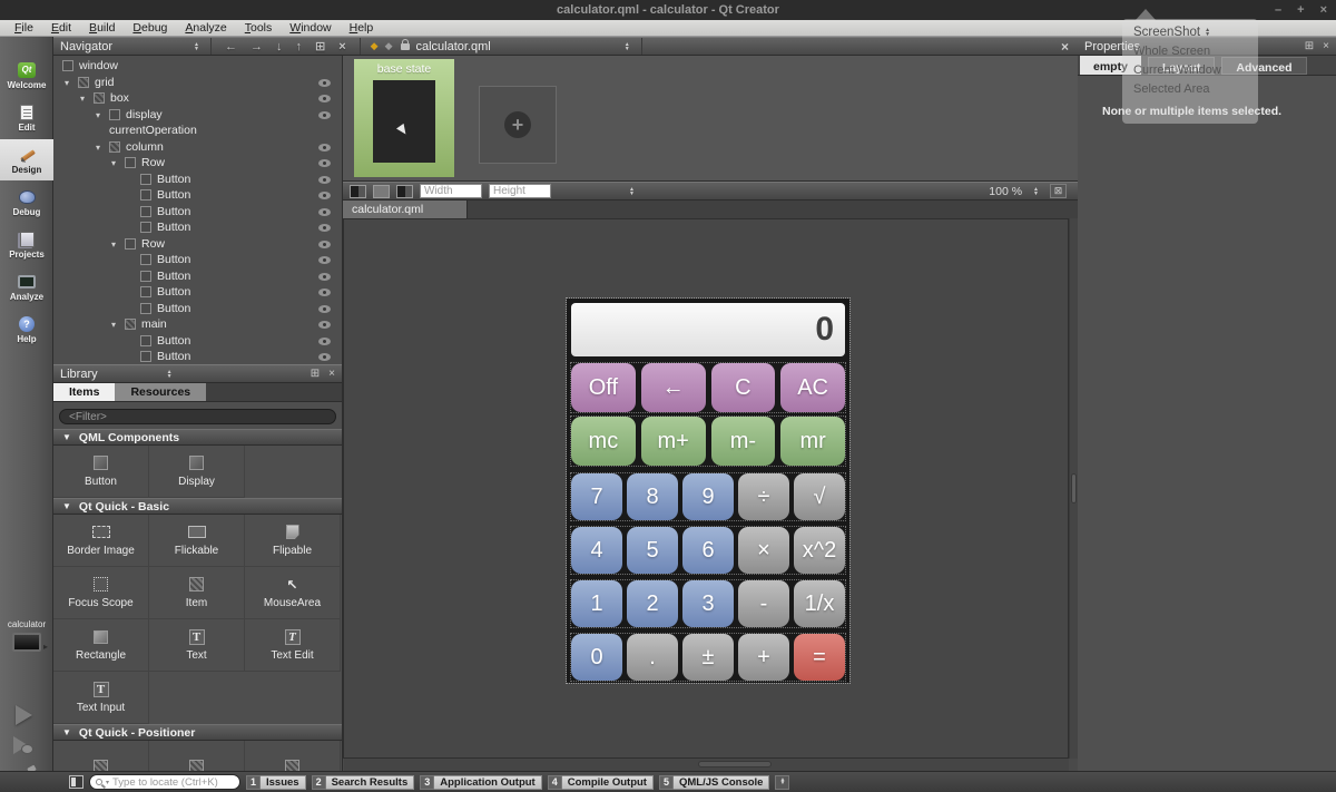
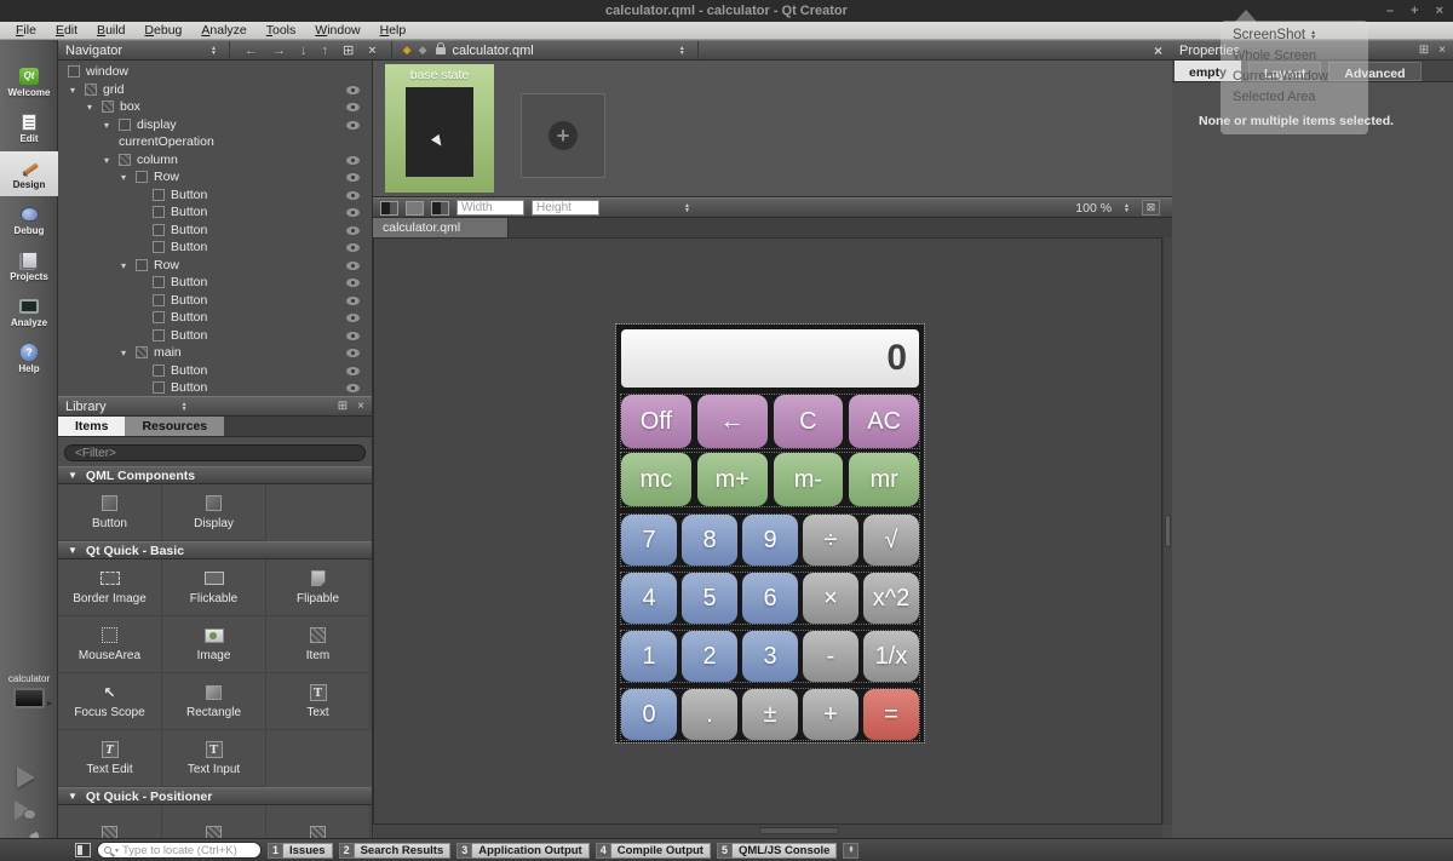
  calculator.qml - calculator - Qt Creator
  –
  +
  ×
  File
  Edit
  Build
  Debug
  Analyze
  Tools
  Window
  Help
  Qt
  Welcome
  Edit
  Design
  Debug
  Projects
  Analyze
  ?
  Help
  calculator
  Navigator
  ←
  →
  ↓
  ↑
  ⊞
  ×
  ◆
  ◆
  calculator.qml
  ×
  window
  ▾
  grid
  ▾
  box
  ▾
  display
  currentOperation
  ▾
  column
  ▾
  Row
  Button
  Button
  Button
  Button
  ▾
  Row
  Button
  Button
  Button
  Button
  ▾
  main
  Button
  Button
  Library
  ⊞
  ×
  Items
  Resources
  <Filter>
  ▼
  QML Components
  Button
  Display
  ▼
  Qt Quick - Basic
  Border Image
  Flickable
  Flipable
- Focus Scope
+ MouseArea
+ Image
  Item
  ↖
- MouseArea
+ Focus Scope
  Rectangle
  T
  Text
  T
  Text Edit
  T
  Text Input
  ▼
  Qt Quick - Positioner
  base state
  +
  Width
  Height
  100 %
  ⊠
  calculator.qml
  0
  Off
  ←
  C
  AC
  mc
  m+
  m-
  mr
  7
  8
  9
  ÷
  √
  4
  5
  6
  ×
  x^2
  1
  2
  3
  -
  1/x
  0
  .
  ±
  +
  =
  Properties
  ⊞
  ×
  empty
  Layout
  Advanced
  None or multiple items selected.
  ScreenShot
  Whole Screen
  Current Window
  Selected Area
  Type to locate (Ctrl+K)
  1
  Issues
  2
  Search Results
  3
  Application Output
  4
  Compile Output
  5
  QML/JS Console
